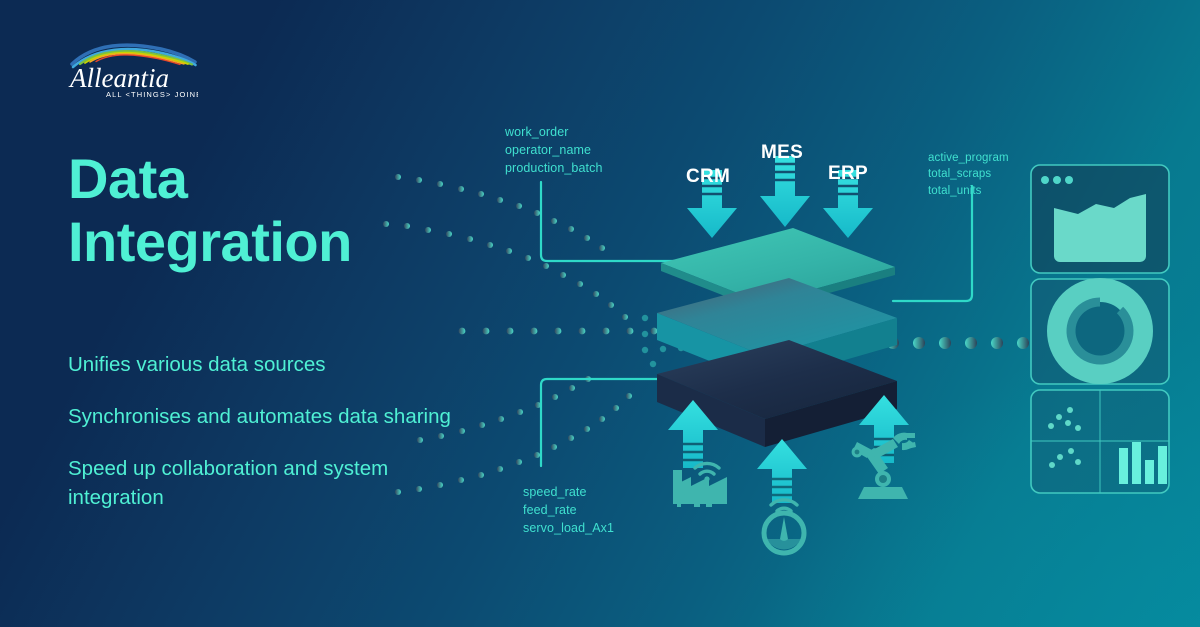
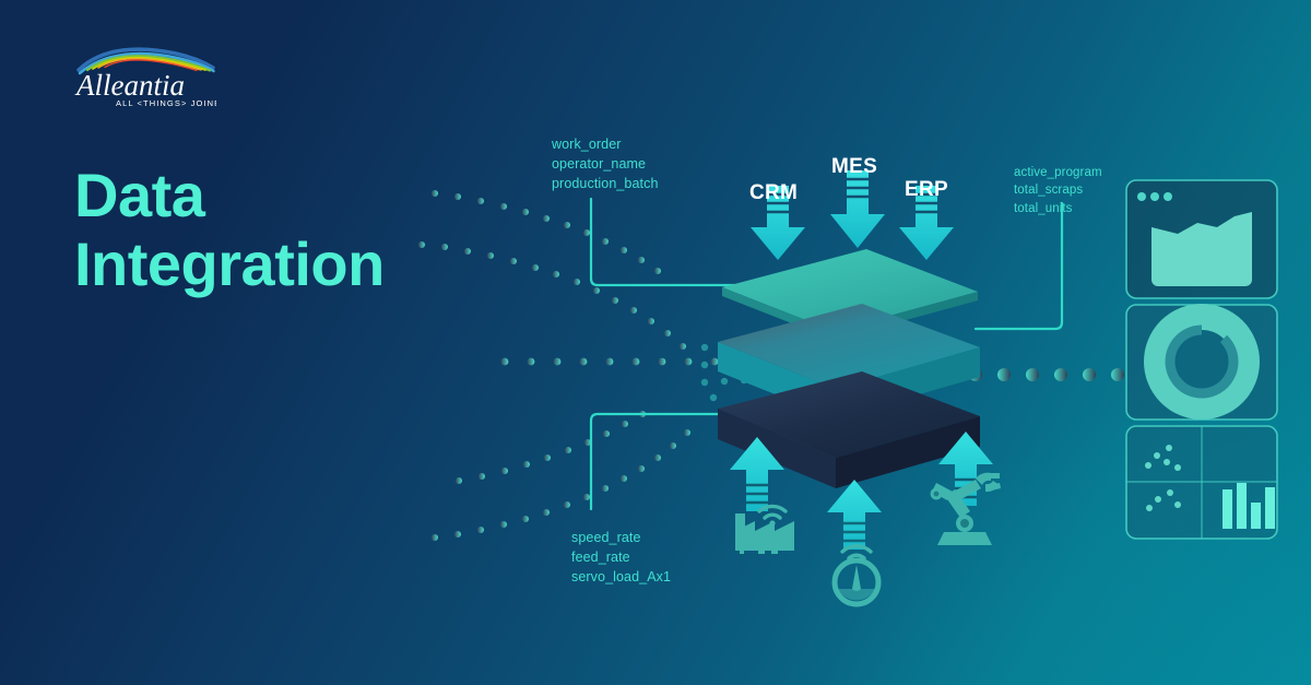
  CRM
  MES
  ERP
  work_order
  operator_name
  production_batch
  active_program
  total_scraps
  total_units
  speed_rate
  feed_rate
  servo_load_Ax1
  Alleantia
  ALL <THINGS> JOIN
  Data
  Integration
- Unifies various data sources
- Synchronises and automates data sharing
- Speed up collaboration and system integration
